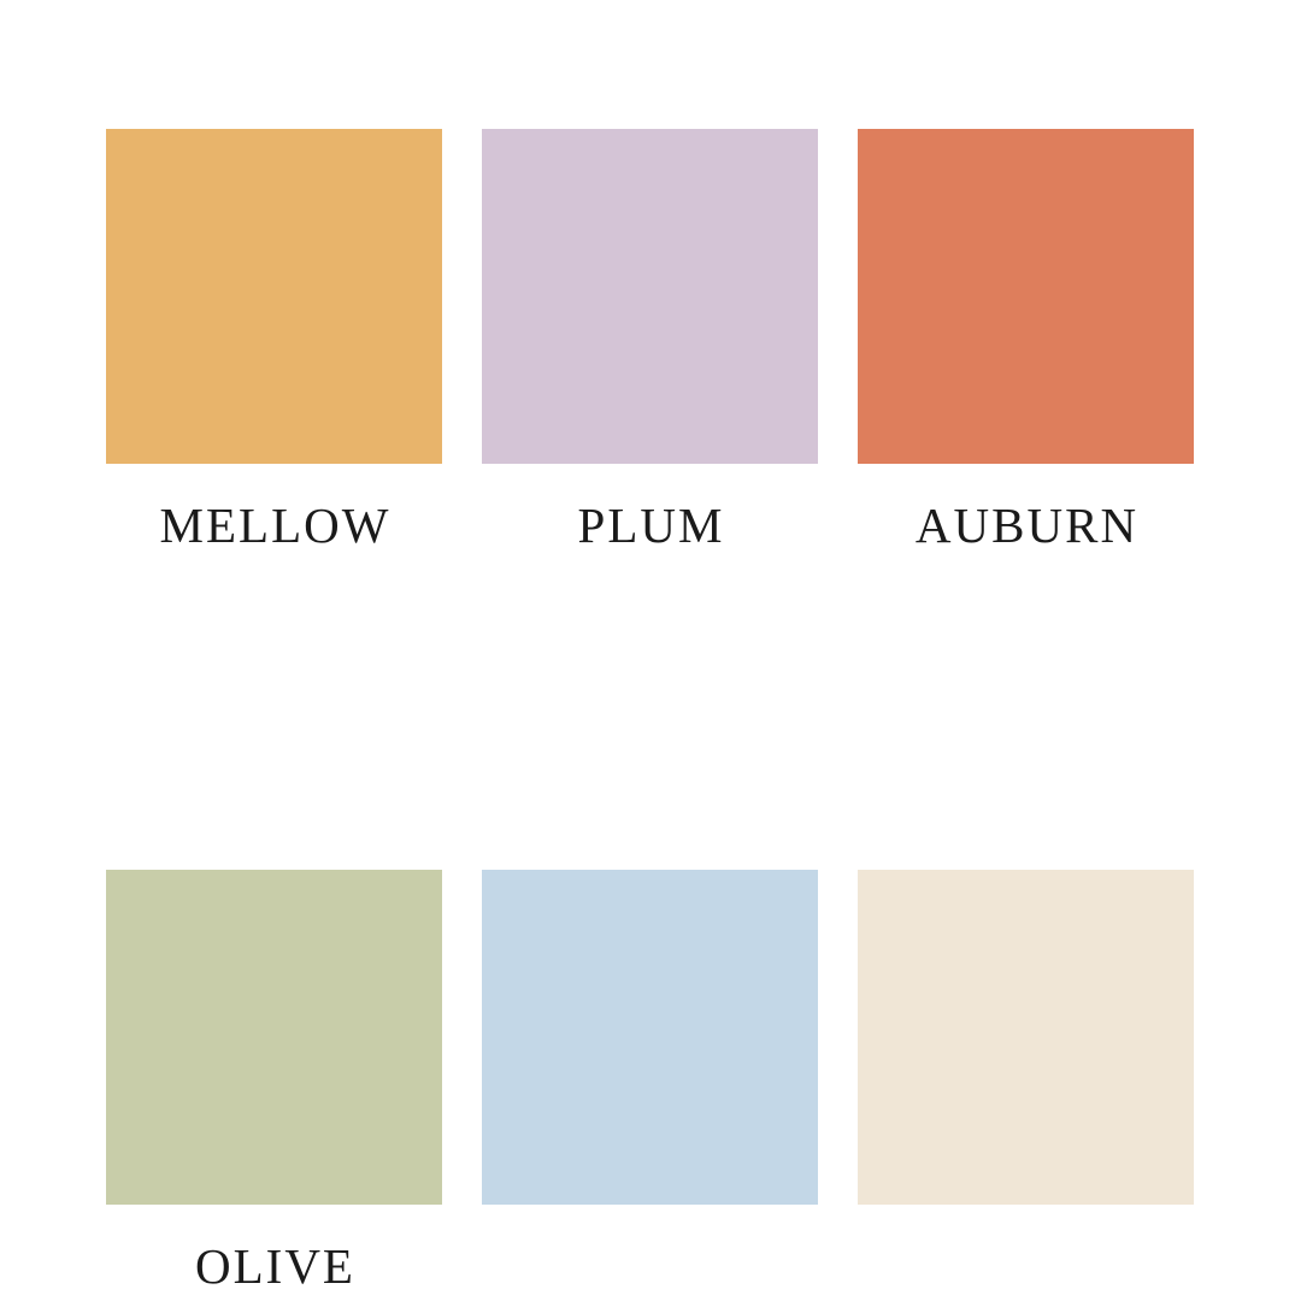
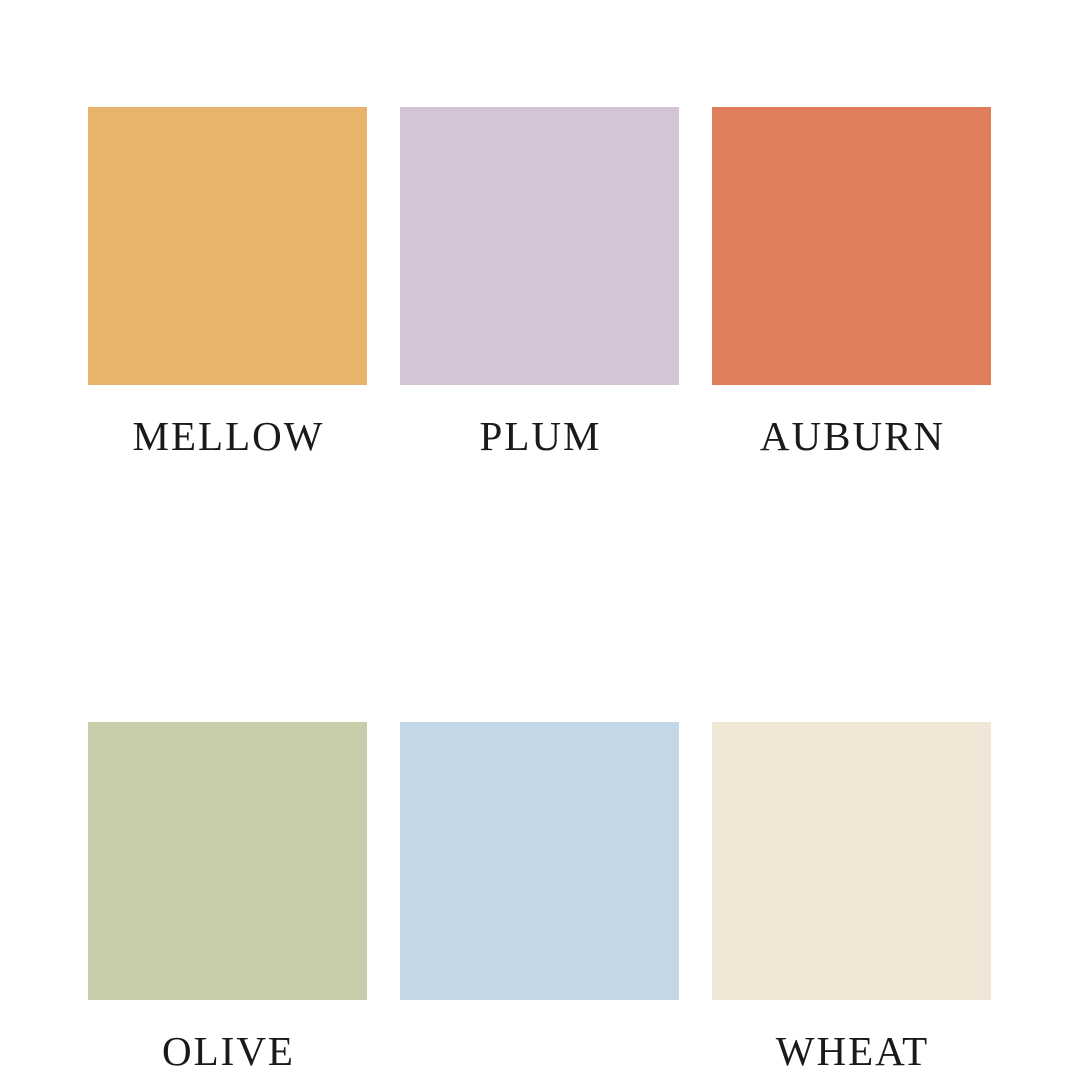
  MELLOW
  PLUM
  AUBURN
  OLIVE
+ WHEAT
